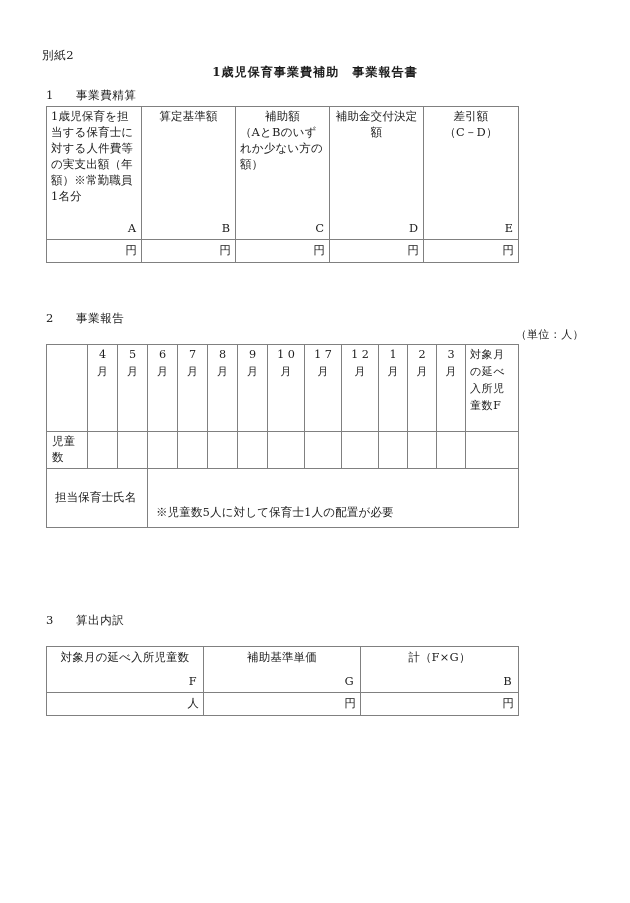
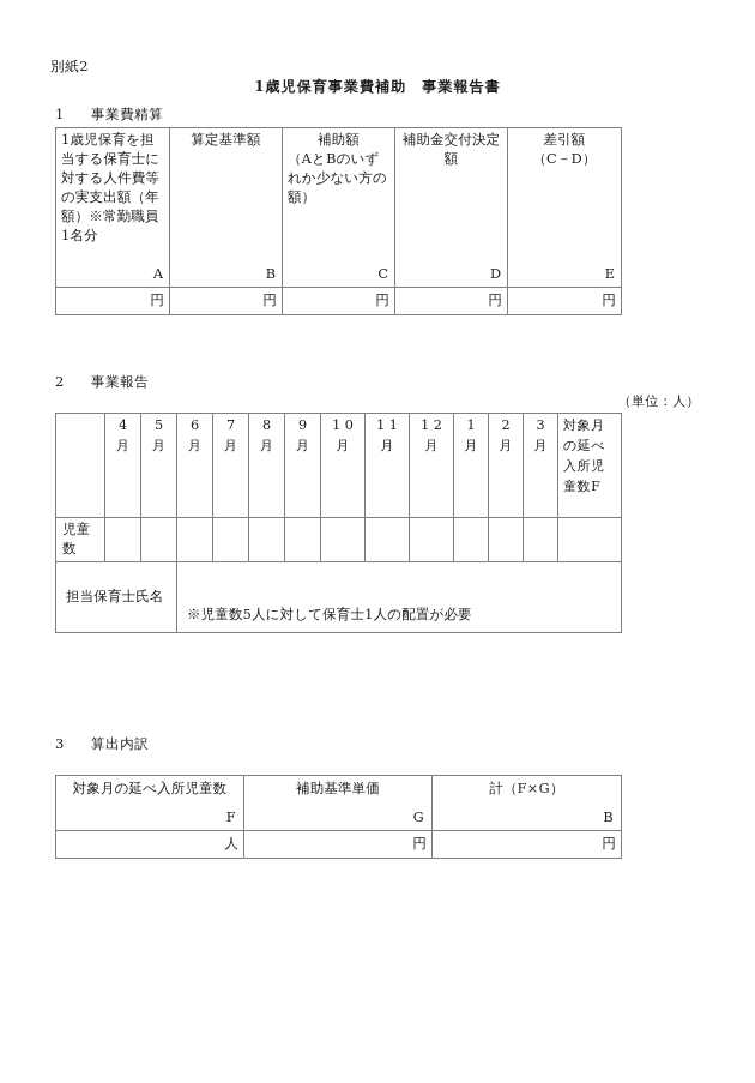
  別紙2
  1歳児保育事業費補助 事業報告書
  1 事業費精算
  1歳児保育を担 当する保育士に 対する人件費等 の実支出額（年 額）※常勤職員 1名分 A	算定基準額 B	補助額 （AとBのいず れか少ない方の 額） C	補助金交付決定 額 D	差引額 （C－D） E
  円	円	円	円	円
  2 事業報告
  （単位：人）
- 	4 月	5 月	6 月	7 月	8 月	9 月	1 0 月	1 7 月	1 2 月	1 月	2 月	3 月	対象月 の延べ 入所児 童数F
+ 	4 月	5 月	6 月	7 月	8 月	9 月	1 0 月	1 1 月	1 2 月	1 月	2 月	3 月	対象月 の延べ 入所児 童数F
  児童数
  担当保育士氏名	※児童数5人に対して保育士1人の配置が必要
  3 算出内訳
  対象月の延べ入所児童数 F	補助基準単価 G	計（F×G） B
  人	円	円
